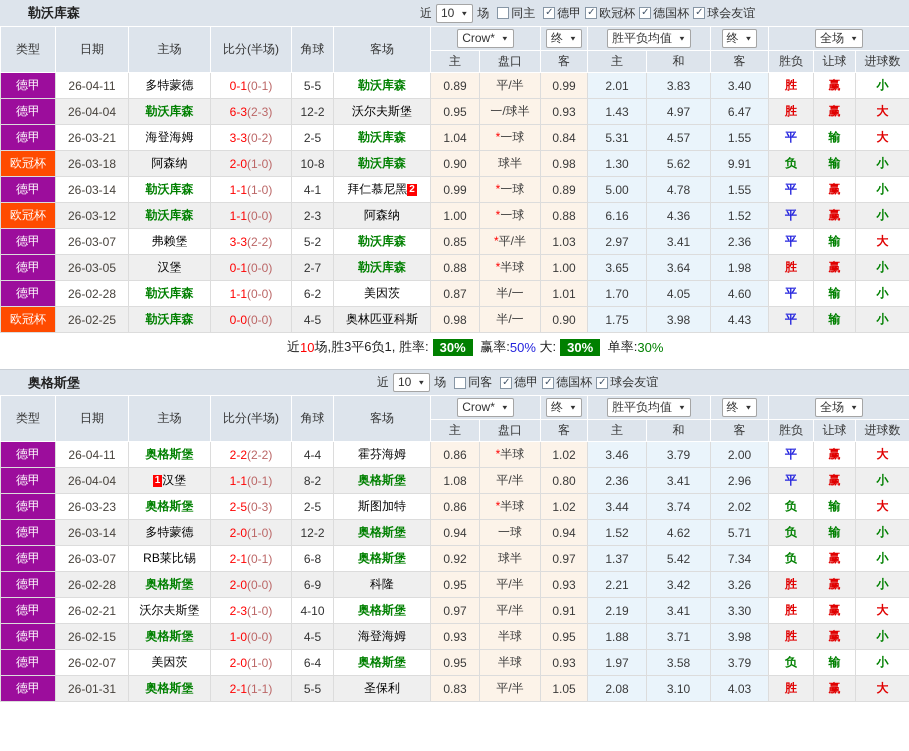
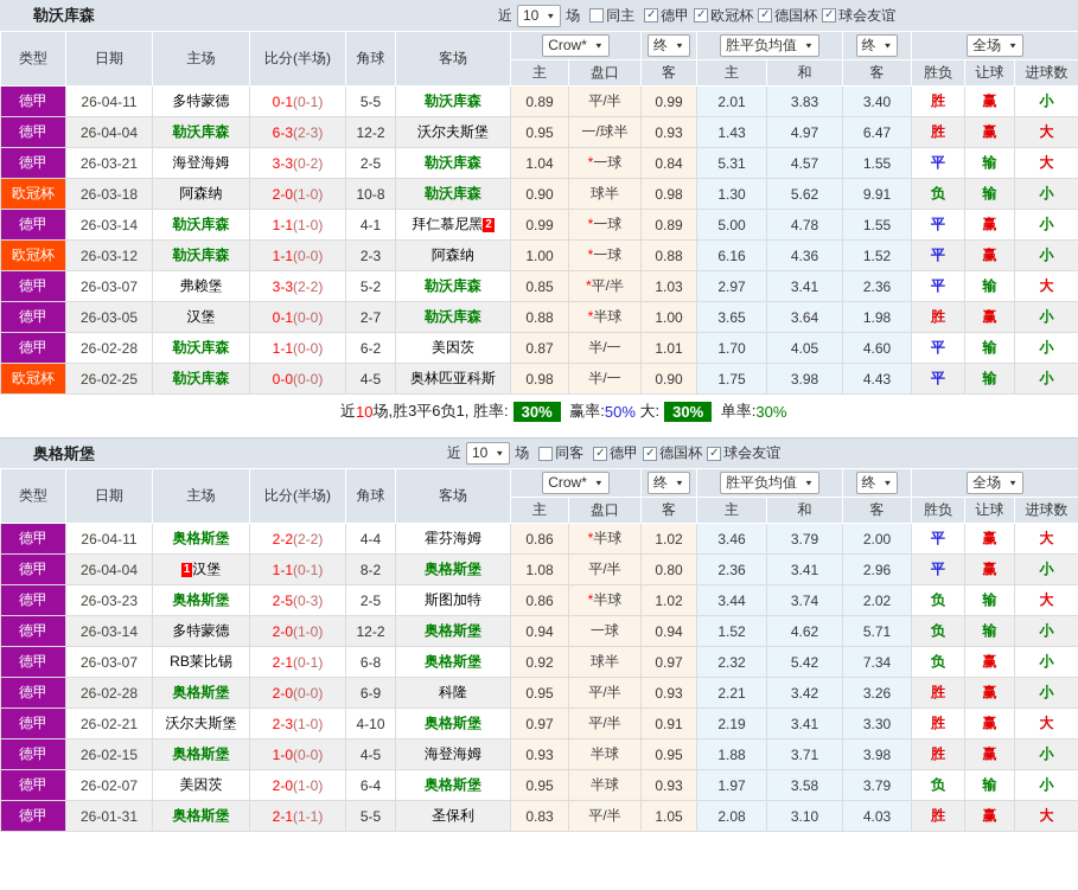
  勒沃库森
  近
  10
  场
  同主
  ✓
  德甲
  ✓
  欧冠杯
  ✓
  德国杯
  ✓
  球会友谊
  类型	日期	主场	比分(半场)	角球	客场	Crow*	终	胜平负均值	终	全场
  主	盘口	客	主	和	客	胜负	让球	进球数
  德甲	26-04-11	多特蒙德	0-1(0-1)	5-5	勒沃库森	0.89	平/半	0.99	2.01	3.83	3.40	胜	赢	小
  德甲	26-04-04	勒沃库森	6-3(2-3)	12-2	沃尔夫斯堡	0.95	一/球半	0.93	1.43	4.97	6.47	胜	赢	大
  德甲	26-03-21	海登海姆	3-3(0-2)	2-5	勒沃库森	1.04	*一球	0.84	5.31	4.57	1.55	平	输	大
  欧冠杯	26-03-18	阿森纳	2-0(1-0)	10-8	勒沃库森	0.90	球半	0.98	1.30	5.62	9.91	负	输	小
  德甲	26-03-14	勒沃库森	1-1(1-0)	4-1	拜仁慕尼黑 2	0.99	*一球	0.89	5.00	4.78	1.55	平	赢	小
  欧冠杯	26-03-12	勒沃库森	1-1(0-0)	2-3	阿森纳	1.00	*一球	0.88	6.16	4.36	1.52	平	赢	小
  德甲	26-03-07	弗赖堡	3-3(2-2)	5-2	勒沃库森	0.85	*平/半	1.03	2.97	3.41	2.36	平	输	大
  德甲	26-03-05	汉堡	0-1(0-0)	2-7	勒沃库森	0.88	*半球	1.00	3.65	3.64	1.98	胜	赢	小
  德甲	26-02-28	勒沃库森	1-1(0-0)	6-2	美因茨	0.87	半/一	1.01	1.70	4.05	4.60	平	输	小
  欧冠杯	26-02-25	勒沃库森	0-0(0-0)	4-5	奥林匹亚科斯	0.98	半/一	0.90	1.75	3.98	4.43	平	输	小
  近
  10
  场,胜3平6负1, 胜率:
  30%
  赢率:
  50%
  大:
  30%
  单率:
  30%
  奥格斯堡
  近
  10
  场
  同客
  ✓
  德甲
  ✓
  德国杯
  ✓
  球会友谊
  类型	日期	主场	比分(半场)	角球	客场	Crow*	终	胜平负均值	终	全场
  主	盘口	客	主	和	客	胜负	让球	进球数
  德甲	26-04-11	奥格斯堡	2-2(2-2)	4-4	霍芬海姆	0.86	*半球	1.02	3.46	3.79	2.00	平	赢	大
  德甲	26-04-04	1 汉堡	1-1(0-1)	8-2	奥格斯堡	1.08	平/半	0.80	2.36	3.41	2.96	平	赢	小
  德甲	26-03-23	奥格斯堡	2-5(0-3)	2-5	斯图加特	0.86	*半球	1.02	3.44	3.74	2.02	负	输	大
  德甲	26-03-14	多特蒙德	2-0(1-0)	12-2	奥格斯堡	0.94	一球	0.94	1.52	4.62	5.71	负	输	小
- 德甲	26-03-07	RB莱比锡	2-1(0-1)	6-8	奥格斯堡	0.92	球半	0.97	1.37	5.42	7.34	负	赢	小
+ 德甲	26-03-07	RB莱比锡	2-1(0-1)	6-8	奥格斯堡	0.92	球半	0.97	2.32	5.42	7.34	负	赢	小
  德甲	26-02-28	奥格斯堡	2-0(0-0)	6-9	科隆	0.95	平/半	0.93	2.21	3.42	3.26	胜	赢	小
  德甲	26-02-21	沃尔夫斯堡	2-3(1-0)	4-10	奥格斯堡	0.97	平/半	0.91	2.19	3.41	3.30	胜	赢	大
  德甲	26-02-15	奥格斯堡	1-0(0-0)	4-5	海登海姆	0.93	半球	0.95	1.88	3.71	3.98	胜	赢	小
  德甲	26-02-07	美因茨	2-0(1-0)	6-4	奥格斯堡	0.95	半球	0.93	1.97	3.58	3.79	负	输	小
  德甲	26-01-31	奥格斯堡	2-1(1-1)	5-5	圣保利	0.83	平/半	1.05	2.08	3.10	4.03	胜	赢	大
